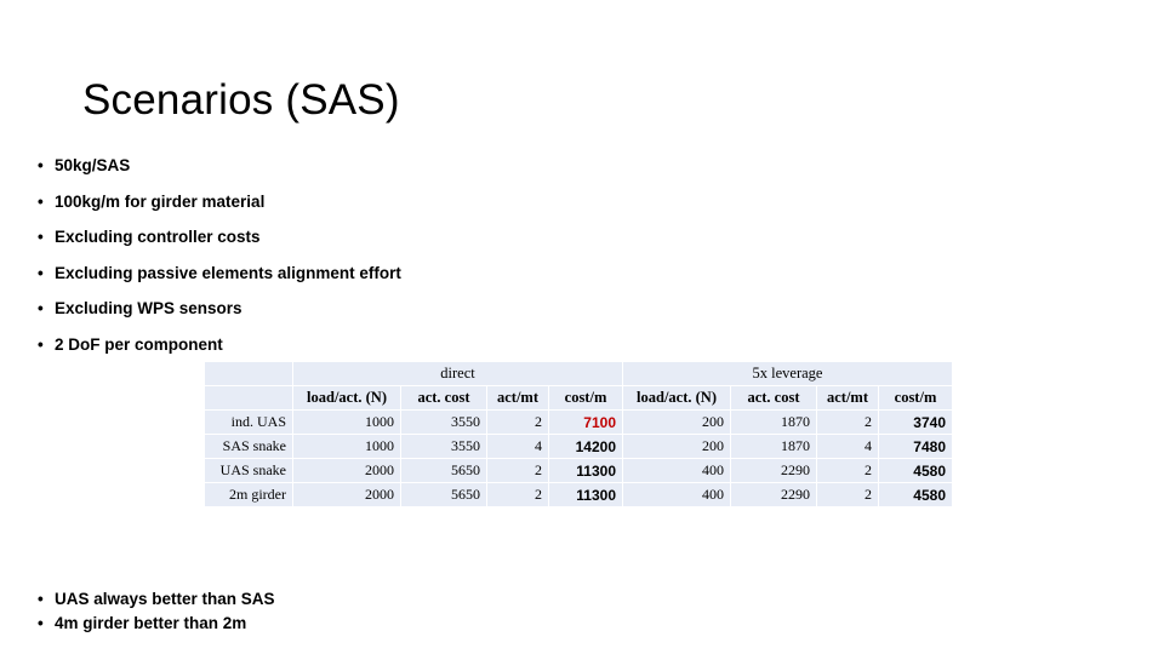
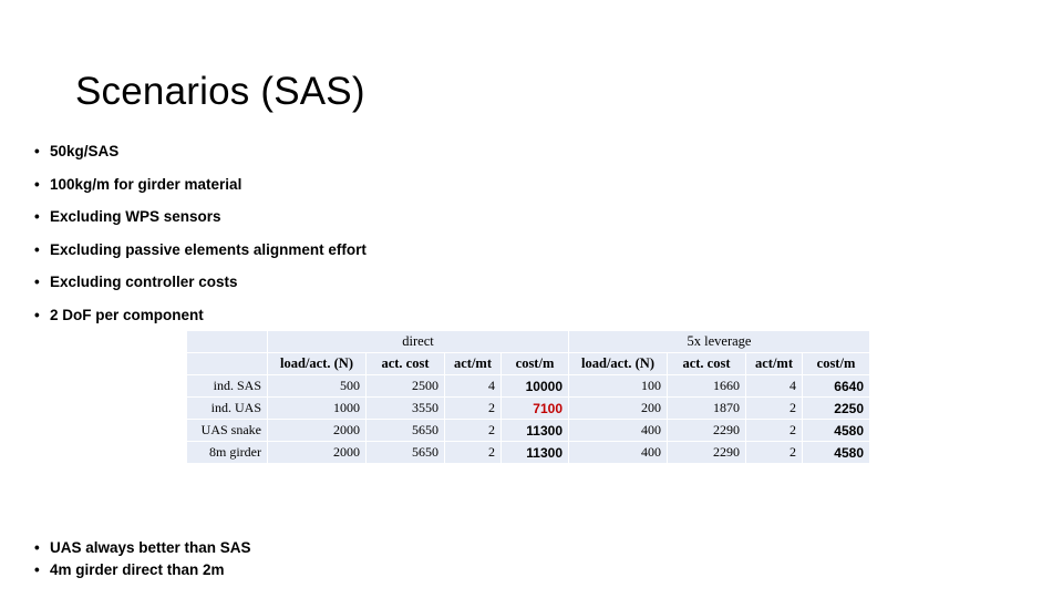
  Scenarios (SAS)
  •
  50kg/SAS
  •
  100kg/m for girder material
  •
- Excluding controller costs
+ Excluding WPS sensors
  •
  Excluding passive elements alignment effort
  •
- Excluding WPS sensors
+ Excluding controller costs
  •
  2 DoF per component
  	direct	5x leverage
  	load/act. (N)	act. cost	act/mt	cost/m	load/act. (N)	act. cost	act/mt	cost/m
+ ind. SAS	500	2500	4	10000	100	1660	4	6640
- ind. UAS	1000	3550	2	7100	200	1870	2	3740
+ ind. UAS	1000	3550	2	7100	200	1870	2	2250
- SAS snake	1000	3550	4	14200	200	1870	4	7480
  UAS snake	2000	5650	2	11300	400	2290	2	4580
- 2m girder	2000	5650	2	11300	400	2290	2	4580
+ 8m girder	2000	5650	2	11300	400	2290	2	4580
  •
  UAS always better than SAS
  •
- 4m girder better than 2m
+ 4m girder direct than 2m
